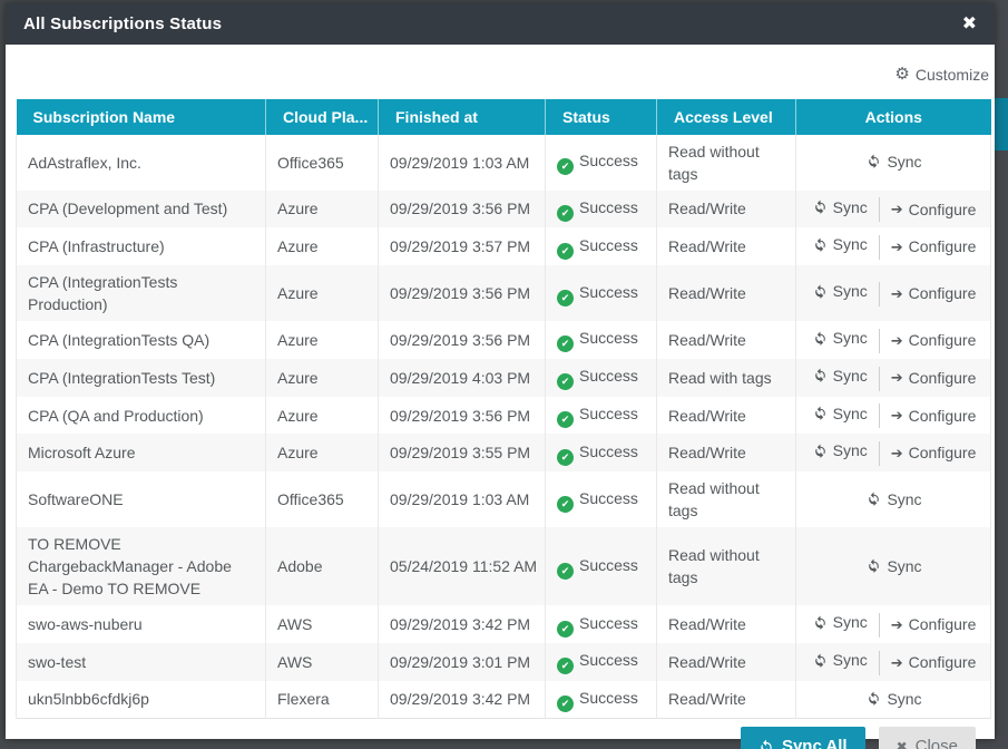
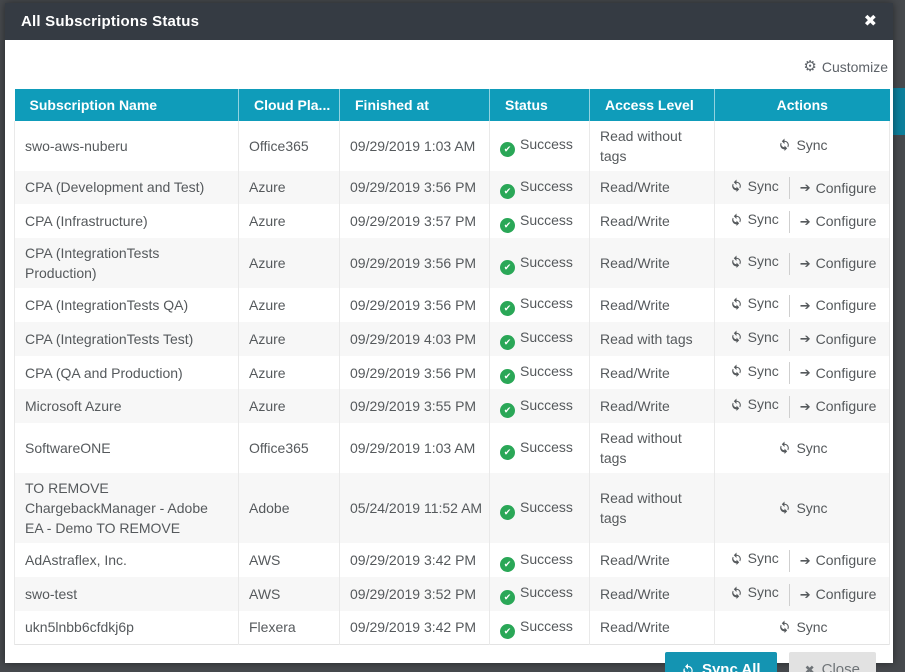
  All Subscriptions Status
  ✖
  ⚙
  Customize
  Subscription Name	Cloud Pla...	Finished at	Status	Access Level	Actions
- AdAstraflex, Inc.	Office365	09/29/2019 1:03 AM	✔Success	Read without tags	Sync
+ swo-aws-nuberu	Office365	09/29/2019 1:03 AM	✔Success	Read without tags	Sync
  CPA (Development and Test)	Azure	09/29/2019 3:56 PM	✔Success	Read/Write	Sync ➔ Configure
  CPA (Infrastructure)	Azure	09/29/2019 3:57 PM	✔Success	Read/Write	Sync ➔ Configure
  CPA (IntegrationTests Production)	Azure	09/29/2019 3:56 PM	✔Success	Read/Write	Sync ➔ Configure
  CPA (IntegrationTests QA)	Azure	09/29/2019 3:56 PM	✔Success	Read/Write	Sync ➔ Configure
  CPA (IntegrationTests Test)	Azure	09/29/2019 4:03 PM	✔Success	Read with tags	Sync ➔ Configure
  CPA (QA and Production)	Azure	09/29/2019 3:56 PM	✔Success	Read/Write	Sync ➔ Configure
  Microsoft Azure	Azure	09/29/2019 3:55 PM	✔Success	Read/Write	Sync ➔ Configure
  SoftwareONE	Office365	09/29/2019 1:03 AM	✔Success	Read without tags	Sync
  TO REMOVE ChargebackManager - Adobe EA - Demo TO REMOVE	Adobe	05/24/2019 11:52 AM	✔Success	Read without tags	Sync
- swo-aws-nuberu	AWS	09/29/2019 3:42 PM	✔Success	Read/Write	Sync ➔ Configure
+ AdAstraflex, Inc.	AWS	09/29/2019 3:42 PM	✔Success	Read/Write	Sync ➔ Configure
- swo-test	AWS	09/29/2019 3:01 PM	✔Success	Read/Write	Sync ➔ Configure
+ swo-test	AWS	09/29/2019 3:52 PM	✔Success	Read/Write	Sync ➔ Configure
  ukn5lnbb6cfdkj6p	Flexera	09/29/2019 3:42 PM	✔Success	Read/Write	Sync
  Sync All
  ✖
  Close
